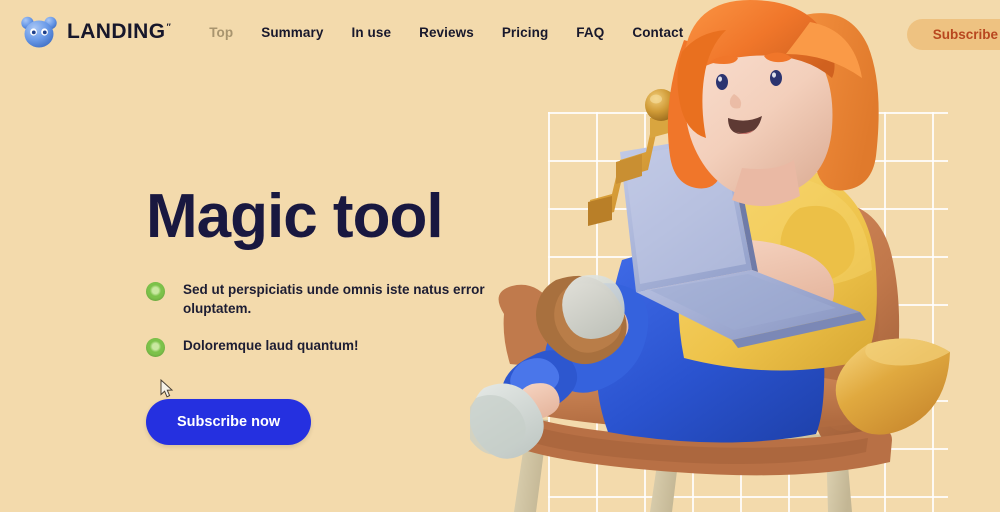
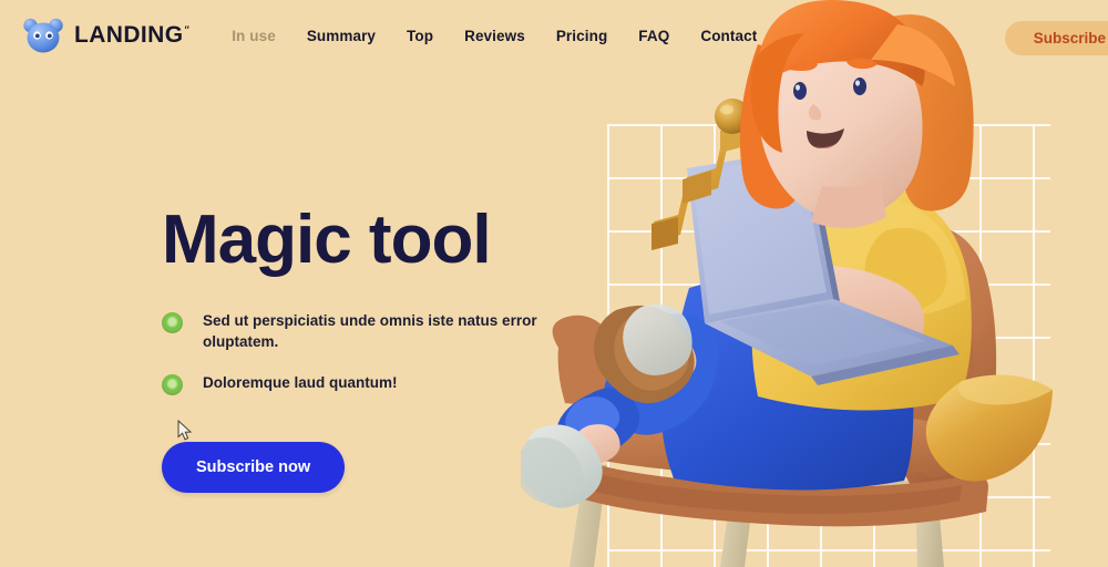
  LANDING″
- Top
+ In use
  Summary
- In use
+ Top
  Reviews
  Pricing
  FAQ
  Contact
  Subscribe
  Magic tool
  Sed ut perspiciatis unde omnis iste natus error oluptatem.
  Doloremque laud quantum!
  Subscribe now
